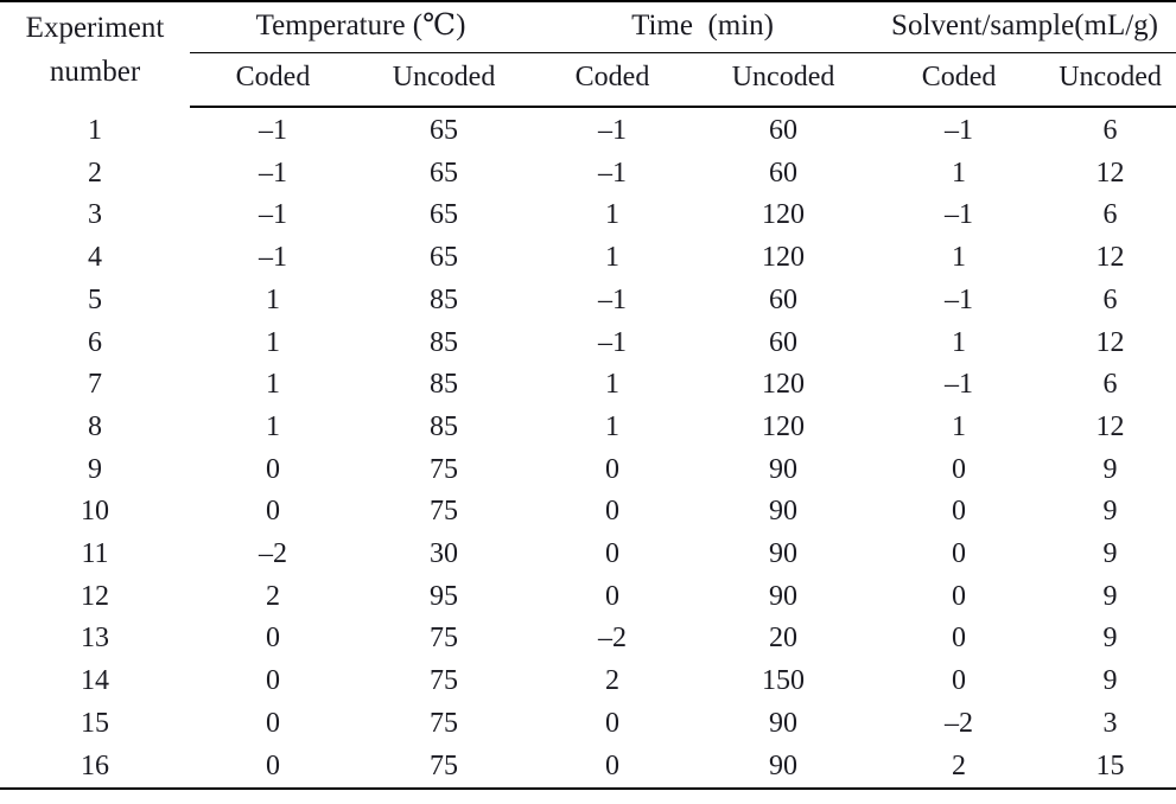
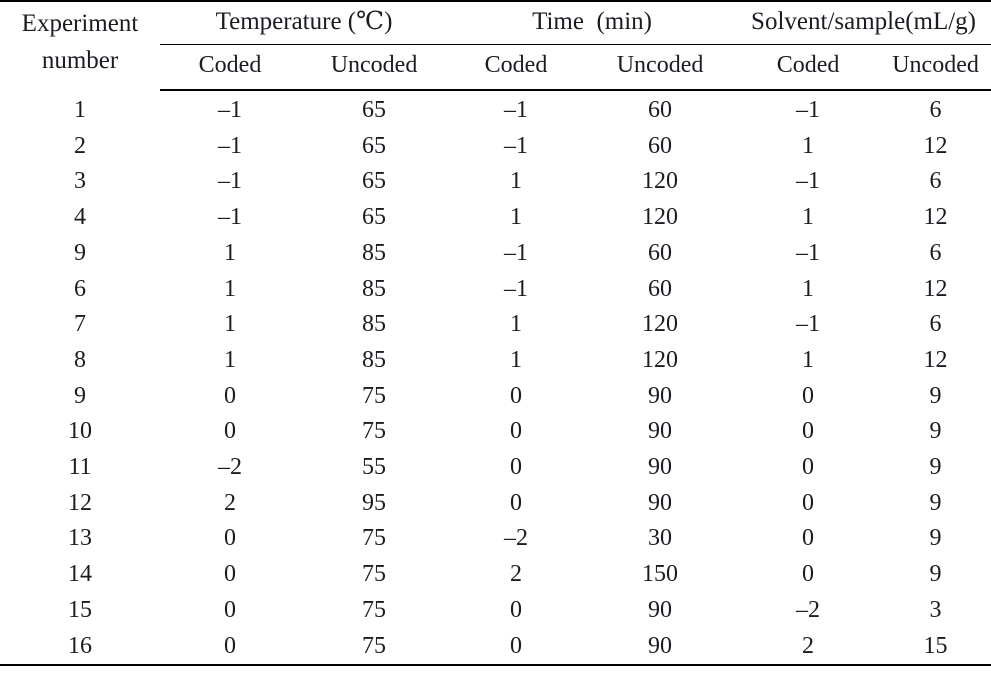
  Experiment number	Temperature (℃)	Time (min)	Solvent/sample(mL/g)
  Coded	Uncoded	Coded	Uncoded	Coded	Uncoded
  1	–1	65	–1	60	–1	6
  2	–1	65	–1	60	1	12
  3	–1	65	1	120	–1	6
  4	–1	65	1	120	1	12
- 5	1	85	–1	60	–1	6
+ 9	1	85	–1	60	–1	6
  6	1	85	–1	60	1	12
  7	1	85	1	120	–1	6
  8	1	85	1	120	1	12
  9	0	75	0	90	0	9
  10	0	75	0	90	0	9
- 11	–2	30	0	90	0	9
+ 11	–2	55	0	90	0	9
  12	2	95	0	90	0	9
- 13	0	75	–2	20	0	9
+ 13	0	75	–2	30	0	9
  14	0	75	2	150	0	9
  15	0	75	0	90	–2	3
  16	0	75	0	90	2	15
